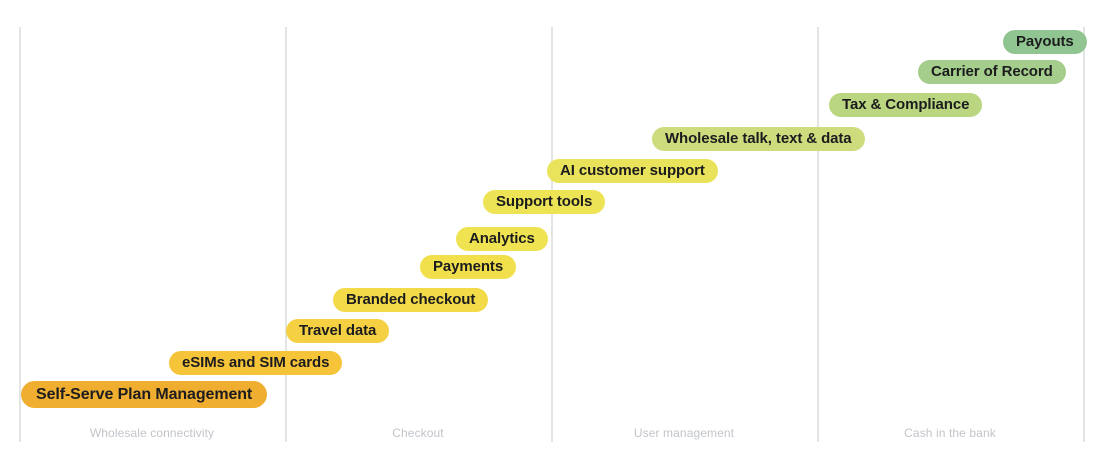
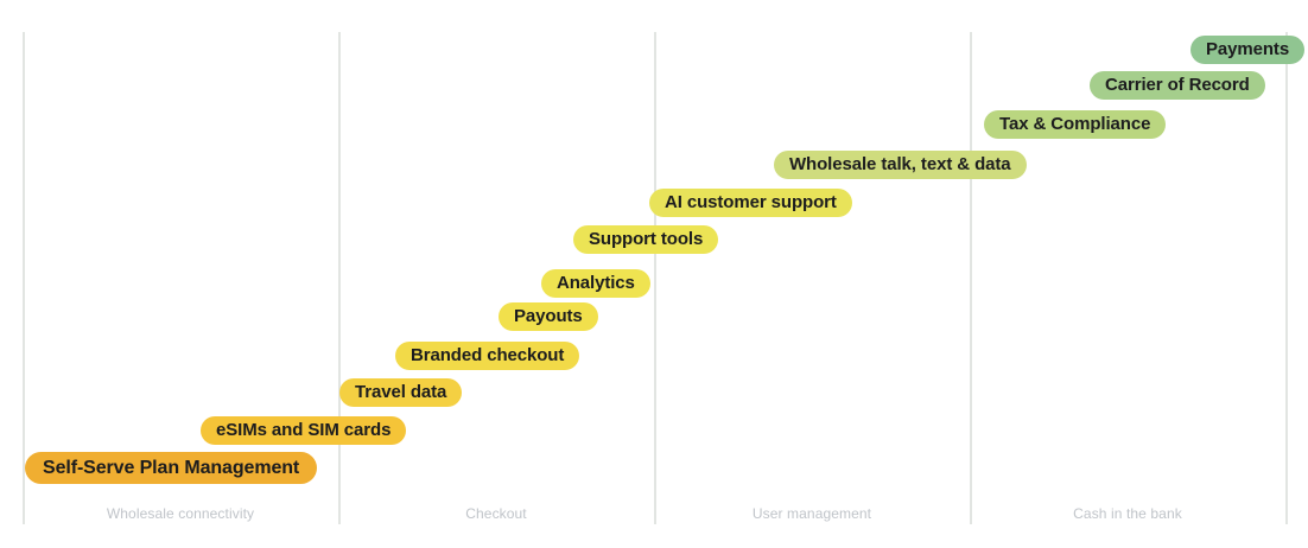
  Wholesale connectivity
  Checkout
  User management
  Cash in the bank
  Self-Serve Plan Management
  eSIMs and SIM cards
  Travel data
  Branded checkout
- Payments
+ Payouts
  Analytics
  Support tools
  AI customer support
  Wholesale talk, text & data
  Tax & Compliance
  Carrier of Record
- Payouts
+ Payments
